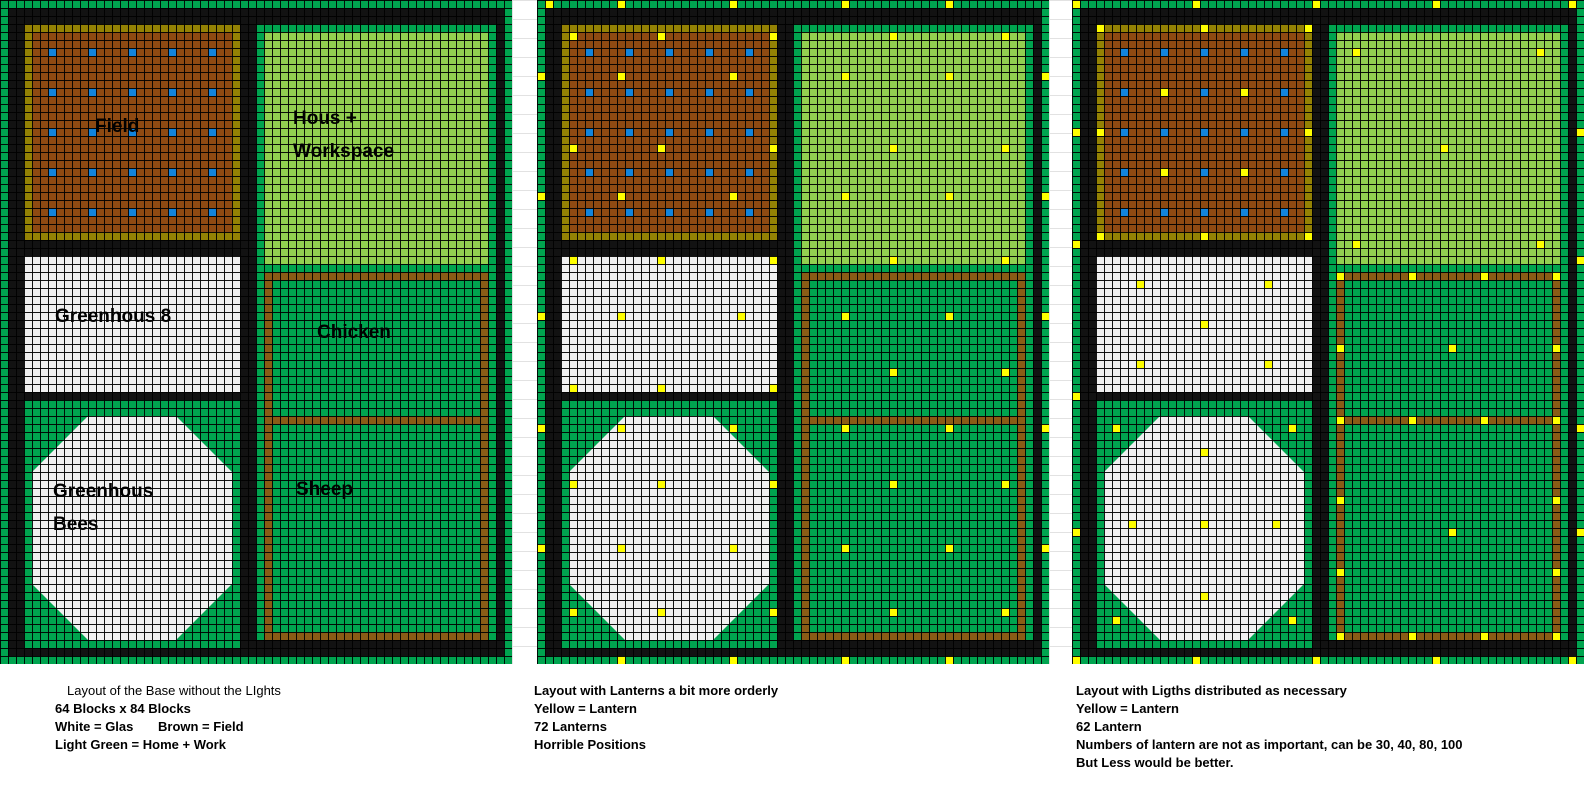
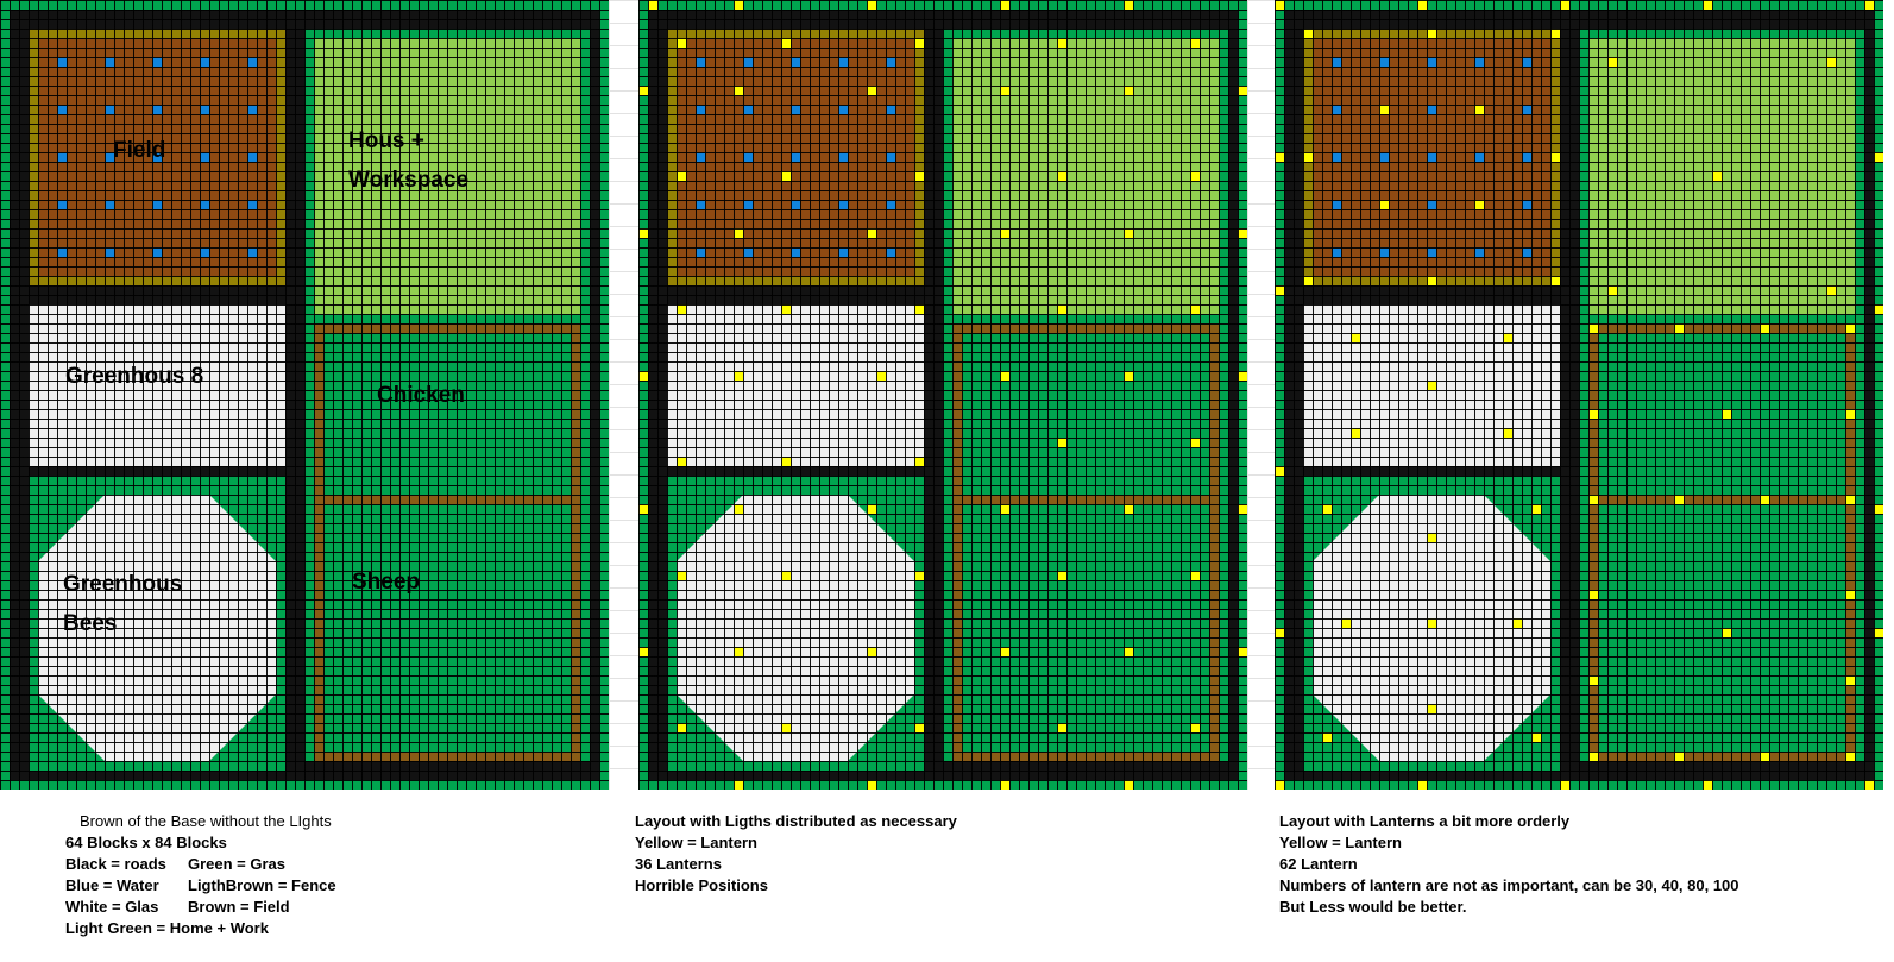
  Field
  Hous +
  Workspace
  Greenhous 8
  Chicken
  Greenhous
  Bees
  Sheep
- Layout of the Base without the LIghts
+ Brown of the Base without the LIghts
  64 Blocks x 84 Blocks
+ Black = roads Green = Gras
+ Blue = Water LigthBrown = Fence
  White = Glas Brown = Field
  Light Green = Home + Work
- Layout with Lanterns a bit more orderly
+ Layout with Ligths distributed as necessary
  Yellow = Lantern
- 72 Lanterns
+ 36 Lanterns
  Horrible Positions
- Layout with Ligths distributed as necessary
+ Layout with Lanterns a bit more orderly
  Yellow = Lantern
  62 Lantern
  Numbers of lantern are not as important, can be 30, 40, 80, 100
  But Less would be better.
